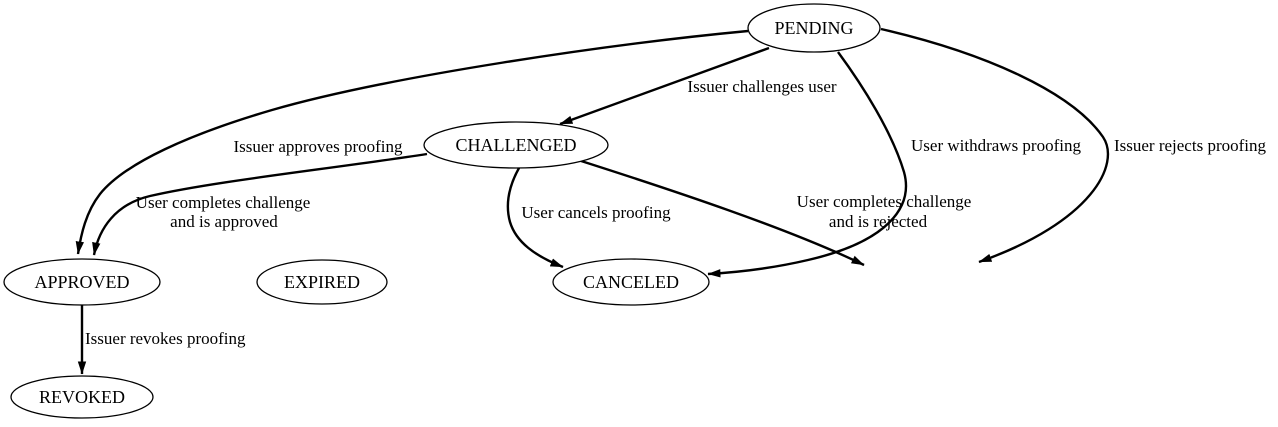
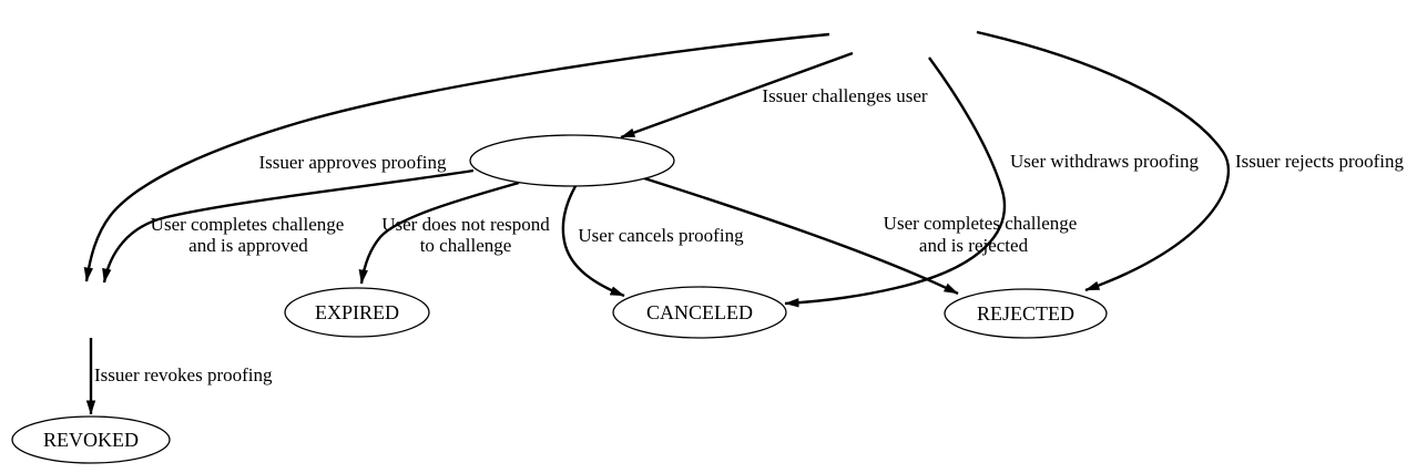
  Issuer challenges user
  Issuer approves proofing
  User withdraws proofing
  Issuer rejects proofing
  User completes challenge
  and is approved
+ User does not respond
+ to challenge
  User cancels proofing
  User completes challenge
  and is rejected
  Issuer revokes proofing
- PENDING
- CHALLENGED
- APPROVED
  EXPIRED
  CANCELED
+ REJECTED
  REVOKED
